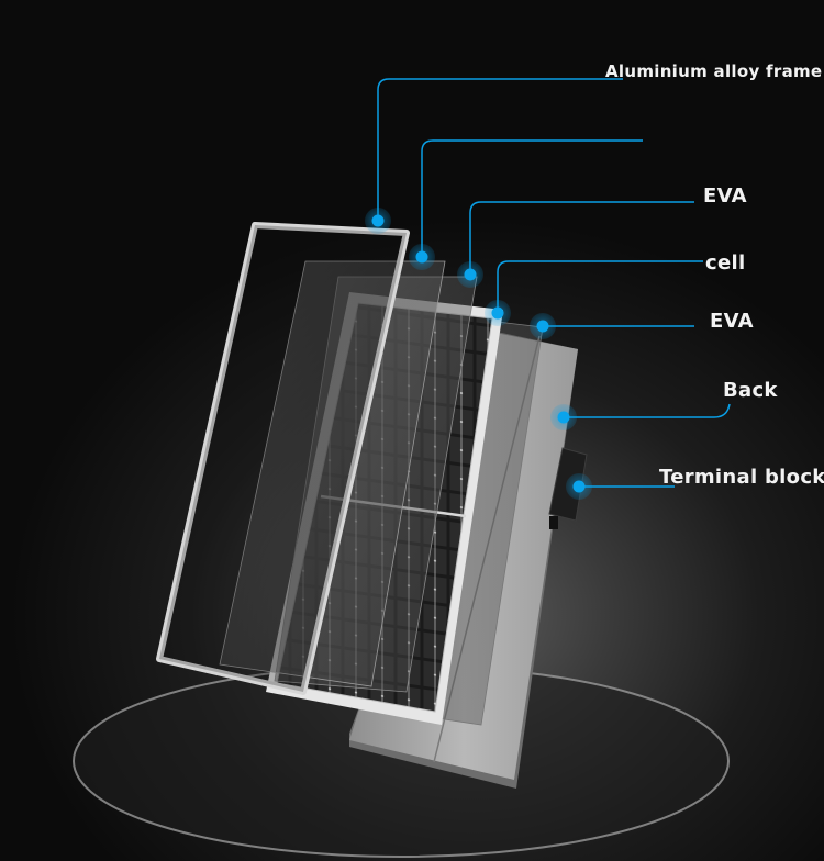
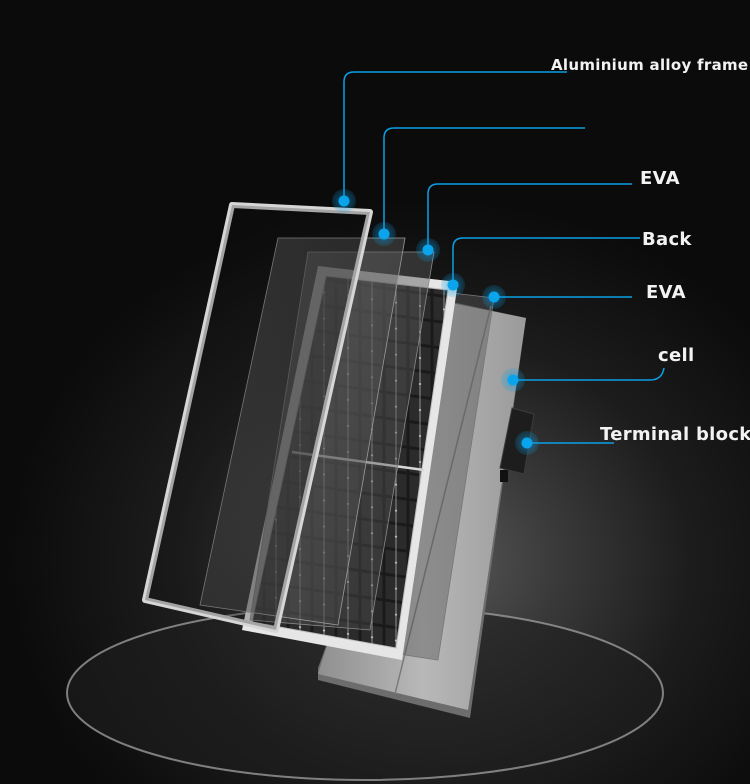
  Aluminium alloy frame
  EVA
- cell
+ Back
  EVA
- Back
+ cell
  Terminal block
